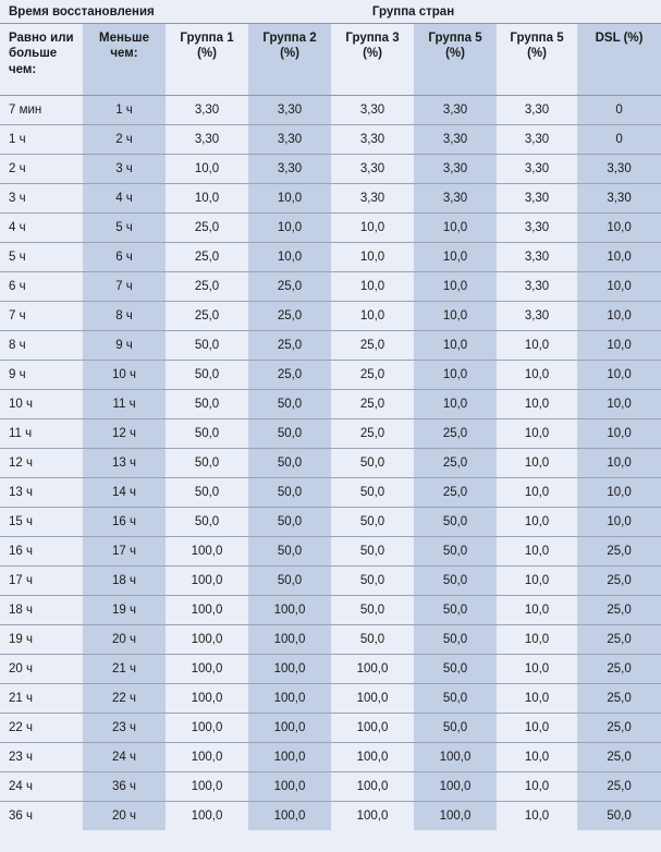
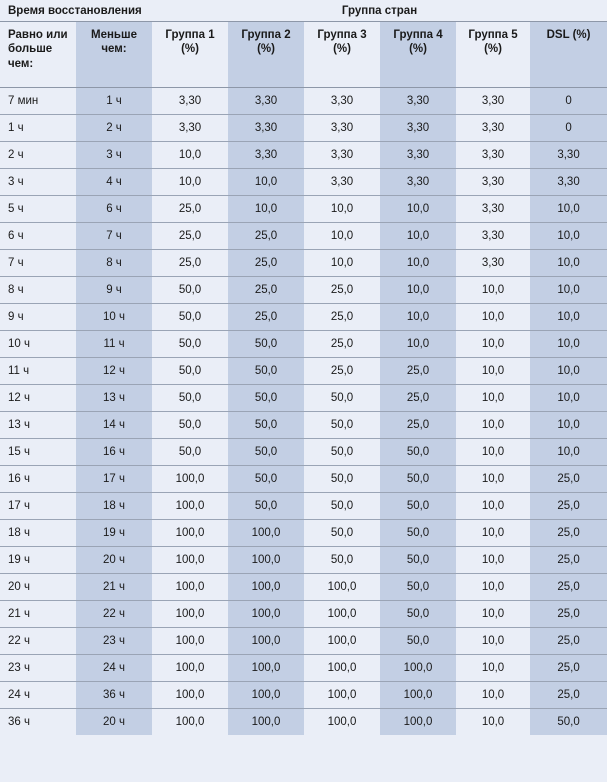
  Время восстановления	Группа стран
- Равно или больше чем:	Меньше чем:	Группа 1 (%)	Группа 2 (%)	Группа 3 (%)	Группа 5 (%)	Группа 5 (%)	DSL (%)
+ Равно или больше чем:	Меньше чем:	Группа 1 (%)	Группа 2 (%)	Группа 3 (%)	Группа 4 (%)	Группа 5 (%)	DSL (%)
  7 мин	1 ч	3,30	3,30	3,30	3,30	3,30	0
  1 ч	2 ч	3,30	3,30	3,30	3,30	3,30	0
  2 ч	3 ч	10,0	3,30	3,30	3,30	3,30	3,30
  3 ч	4 ч	10,0	10,0	3,30	3,30	3,30	3,30
- 4 ч	5 ч	25,0	10,0	10,0	10,0	3,30	10,0
  5 ч	6 ч	25,0	10,0	10,0	10,0	3,30	10,0
  6 ч	7 ч	25,0	25,0	10,0	10,0	3,30	10,0
  7 ч	8 ч	25,0	25,0	10,0	10,0	3,30	10,0
  8 ч	9 ч	50,0	25,0	25,0	10,0	10,0	10,0
  9 ч	10 ч	50,0	25,0	25,0	10,0	10,0	10,0
  10 ч	11 ч	50,0	50,0	25,0	10,0	10,0	10,0
  11 ч	12 ч	50,0	50,0	25,0	25,0	10,0	10,0
  12 ч	13 ч	50,0	50,0	50,0	25,0	10,0	10,0
  13 ч	14 ч	50,0	50,0	50,0	25,0	10,0	10,0
  15 ч	16 ч	50,0	50,0	50,0	50,0	10,0	10,0
  16 ч	17 ч	100,0	50,0	50,0	50,0	10,0	25,0
  17 ч	18 ч	100,0	50,0	50,0	50,0	10,0	25,0
  18 ч	19 ч	100,0	100,0	50,0	50,0	10,0	25,0
  19 ч	20 ч	100,0	100,0	50,0	50,0	10,0	25,0
  20 ч	21 ч	100,0	100,0	100,0	50,0	10,0	25,0
  21 ч	22 ч	100,0	100,0	100,0	50,0	10,0	25,0
  22 ч	23 ч	100,0	100,0	100,0	50,0	10,0	25,0
  23 ч	24 ч	100,0	100,0	100,0	100,0	10,0	25,0
  24 ч	36 ч	100,0	100,0	100,0	100,0	10,0	25,0
  36 ч	20 ч	100,0	100,0	100,0	100,0	10,0	50,0
